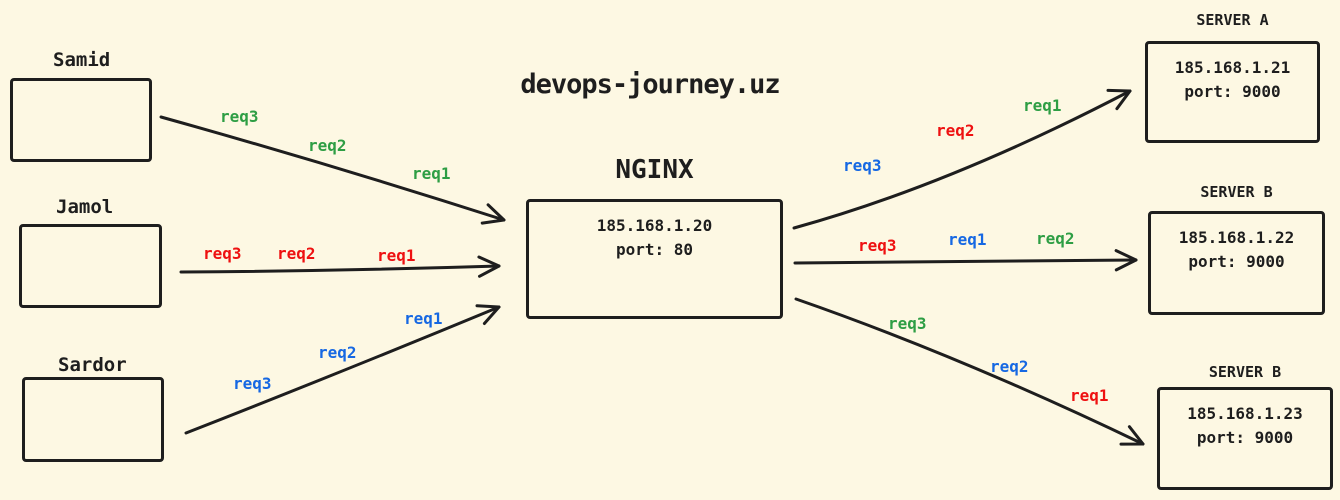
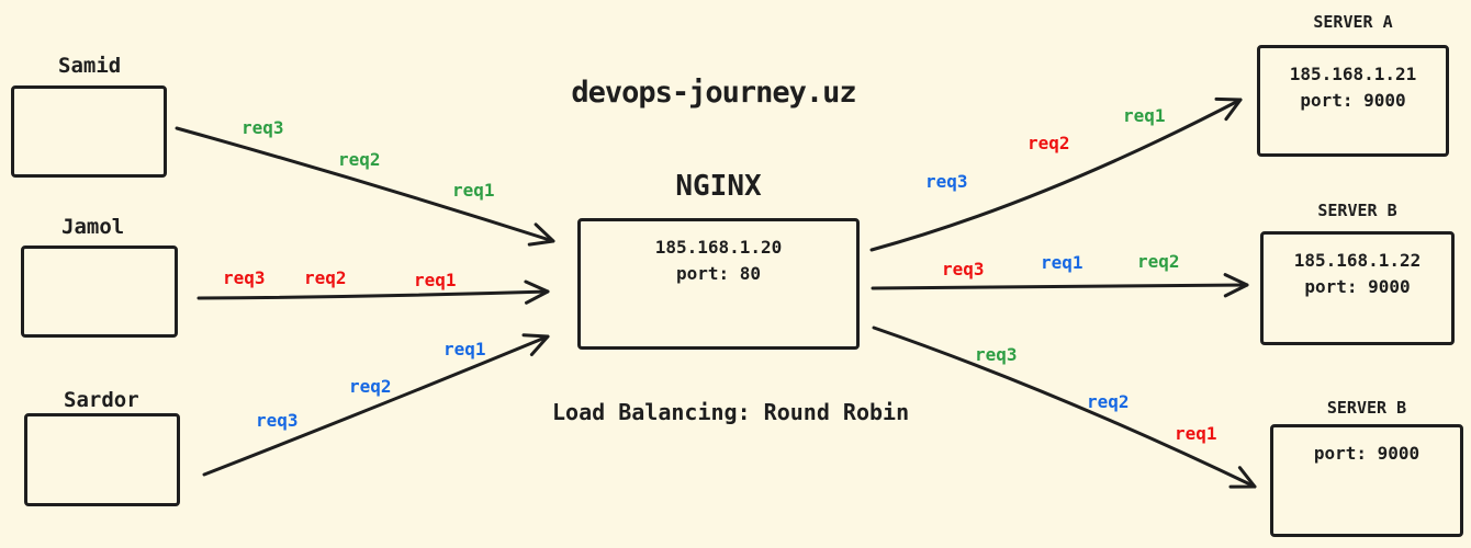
  devops-journey.uz
+ Load Balancing: Round Robin
  Samid
  Jamol
  Sardor
  NGINX
  185.168.1.20
  port: 80
  SERVER A
  185.168.1.21
  port: 9000
  SERVER B
  185.168.1.22
  port: 9000
  SERVER B
- 185.168.1.23
  port: 9000
  req3
  req2
  req1
  req3
  req2
  req1
  req1
  req2
  req3
  req1
  req2
  req3
  req3
  req1
  req2
  req3
  req2
  req1
